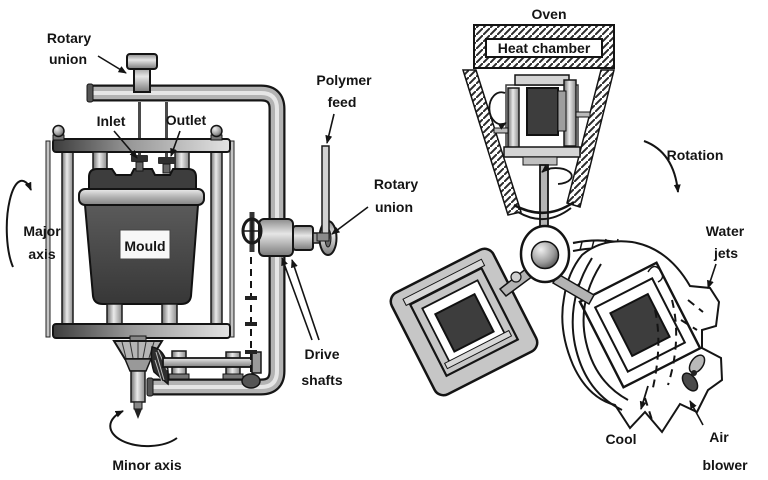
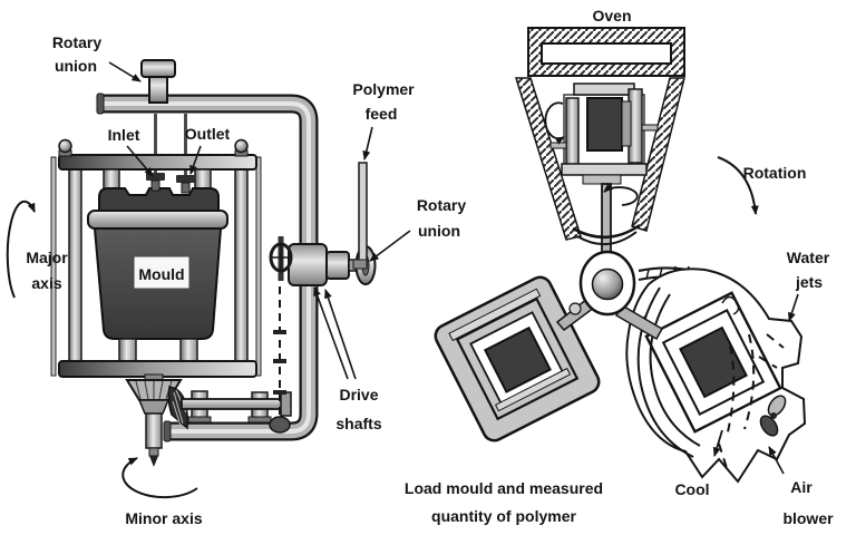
  Mould
  Rotary
  union
  Inlet
  Outlet
  Polymer
  feed
  Rotary
  union
  Major
  axis
  Drive
  shafts
  Minor axis
- Heat chamber
  Oven
  Rotation
  Water
  jets
  Cool
  Air
  blower
+ Load mould and measured
+ quantity of polymer
